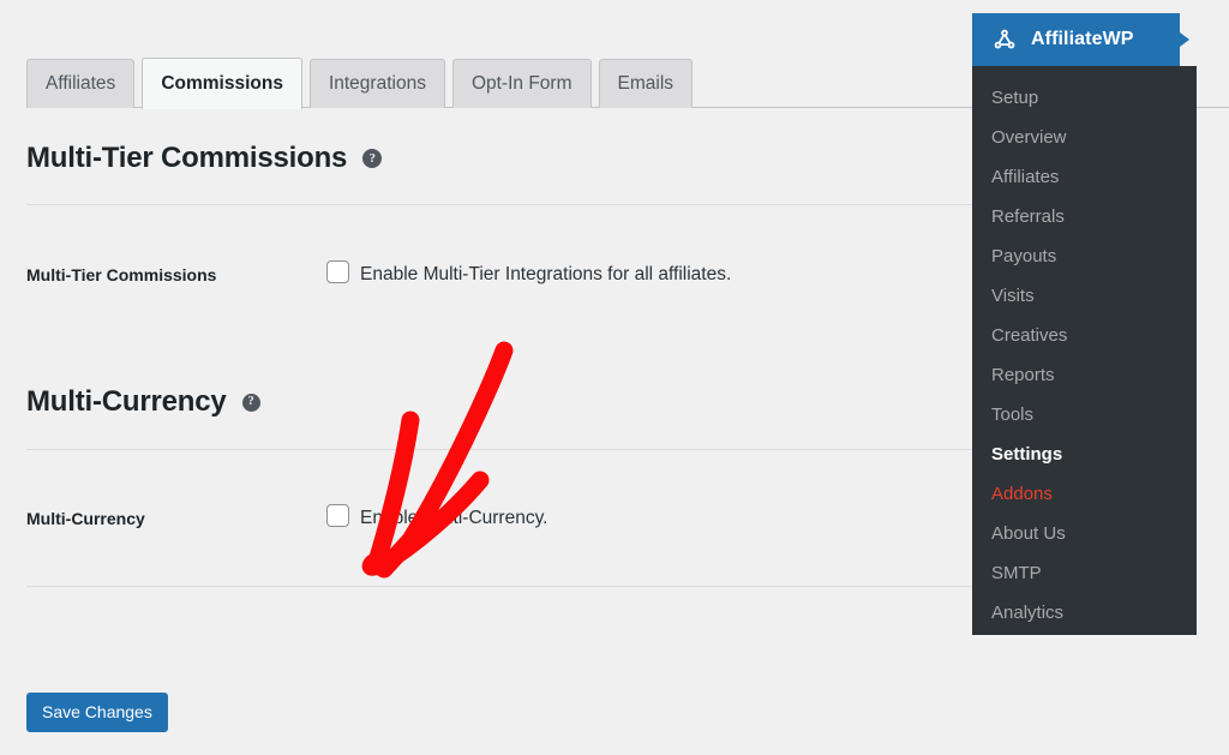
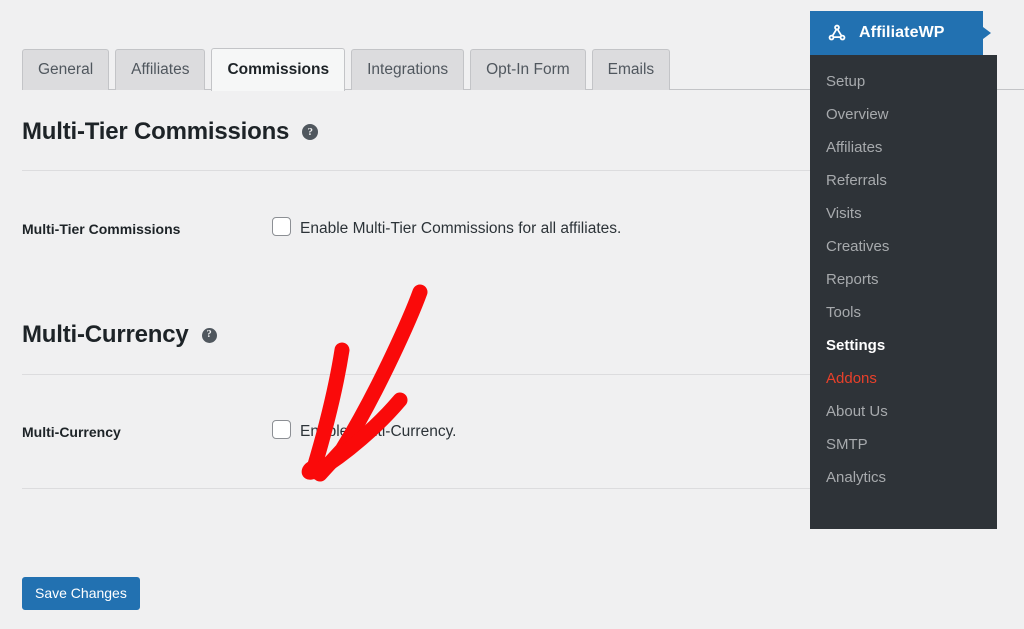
+ General
  Affiliates
  Commissions
  Integrations
  Opt-In Form
  Emails
  Multi-Tier Commissions
  ?
  Multi-Tier Commissions
- Enable Multi-Tier Integrations for all affiliates.
+ Enable Multi-Tier Commissions for all affiliates.
  Multi-Currency
  ?
  Multi-Currency
  Enlei-Currency.
  Save Changes
  AffiliateWP
  Setup
  Overview
  Affiliates
  Referrals
- Payouts
  Visits
  Creatives
  Reports
  Tools
  Settings
  Addons
  About Us
  SMTP
  Analytics
